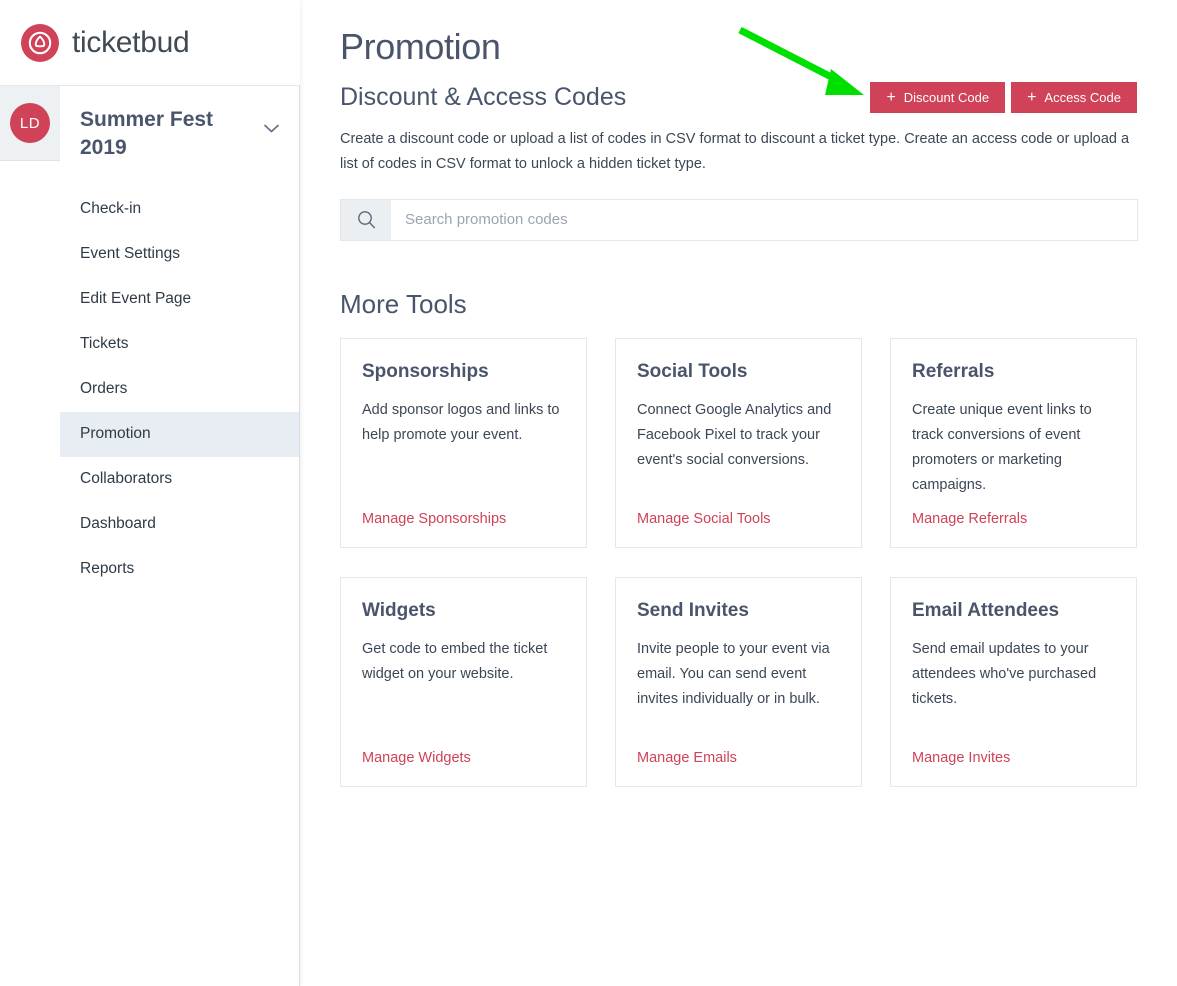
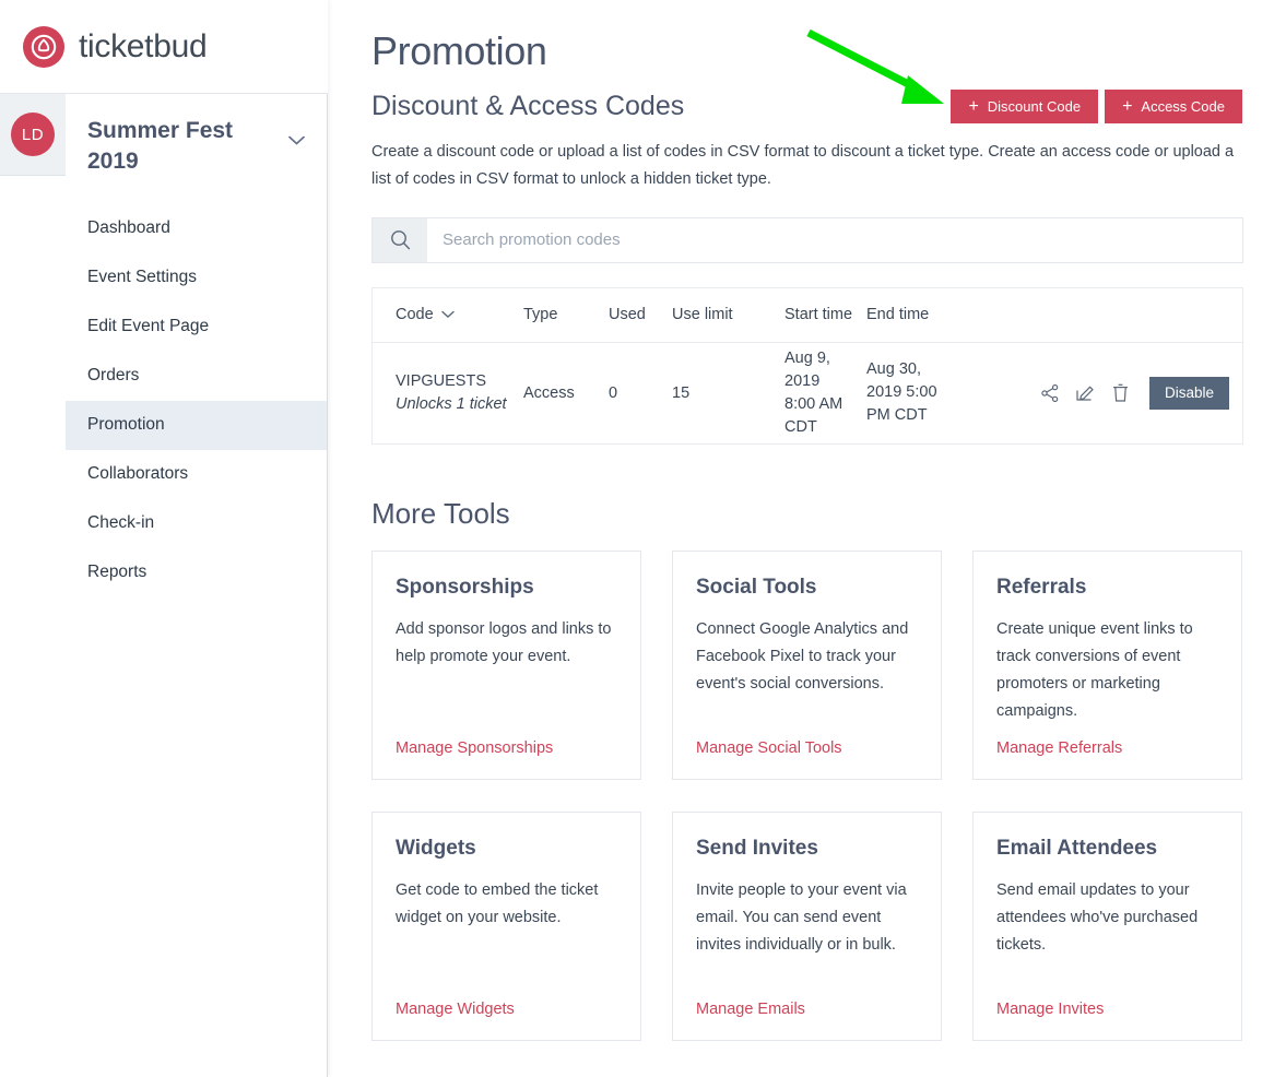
  LD
  Summer Fest 2019
- Check-in
+ Dashboard
  Event Settings
  Edit Event Page
- Tickets
  Orders
  Promotion
  Collaborators
- Dashboard
+ Check-in
  Reports
  Promotion
  Discount & Access Codes
  +
  Discount Code
  +
  Access Code
  Create a discount code or upload a list of codes in CSV format to discount a ticket type. Create an access code or upload a list of codes in CSV format to unlock a hidden ticket type.
  Search promotion codes
+ Code
+ Type
+ Used
+ Use limit
+ Start time
+ End time
+ VIPGUESTS
+ Unlocks 1 ticket
+ Access
+ 0
+ 15
+ Aug 9, 2019 8:00 AM CDT
+ Aug 30, 2019 5:00 PM CDT
+ Disable
  More Tools
  Sponsorships
  Add sponsor logos and links to help promote your event.
  Manage Sponsorships
  Social Tools
  Connect Google Analytics and Facebook Pixel to track your event's social conversions.
  Manage Social Tools
  Referrals
  Create unique event links to track conversions of event promoters or marketing campaigns.
  Manage Referrals
  Widgets
  Get code to embed the ticket widget on your website.
  Manage Widgets
  Send Invites
  Invite people to your event via email. You can send event invites individually or in bulk.
  Manage Emails
  Email Attendees
  Send email updates to your attendees who've purchased tickets.
  Manage Invites
  ticketbud
